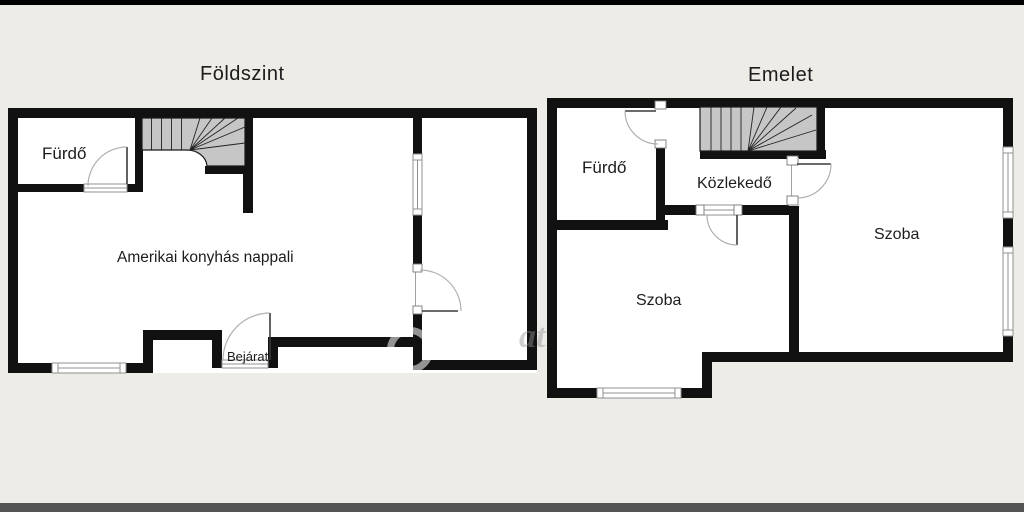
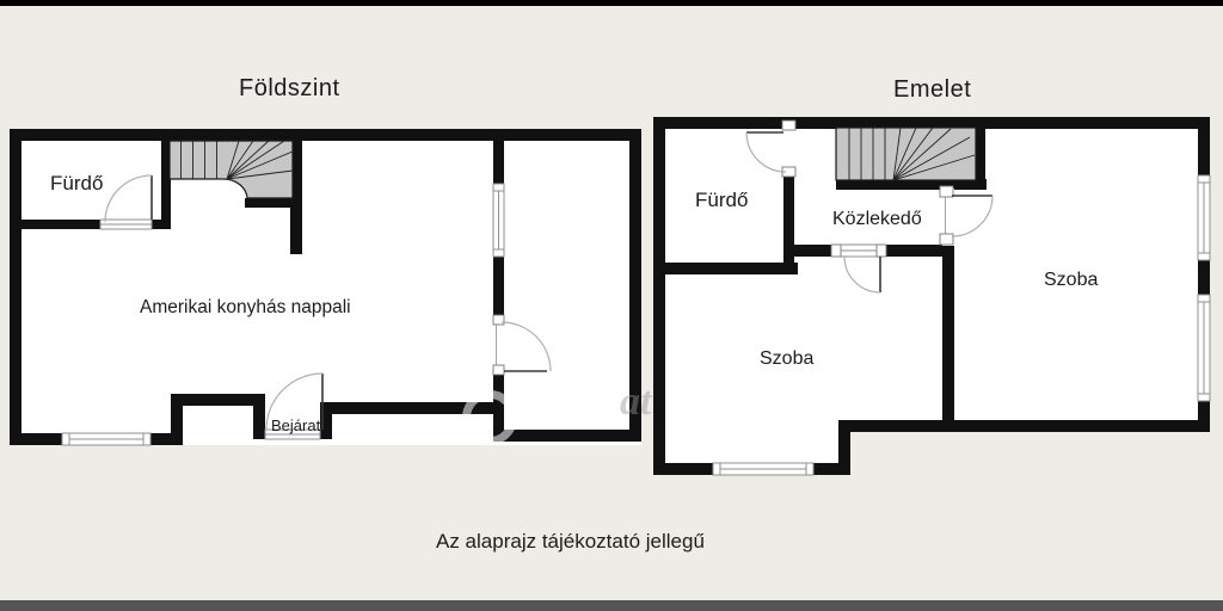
  at
  Földszint
  Emelet
  Fürdő
  Amerikai konyhás nappali
  Bejárat
  Fürdő
  Közlekedő
  Szoba
  Szoba
+ Az alaprajz tájékoztató jellegű
